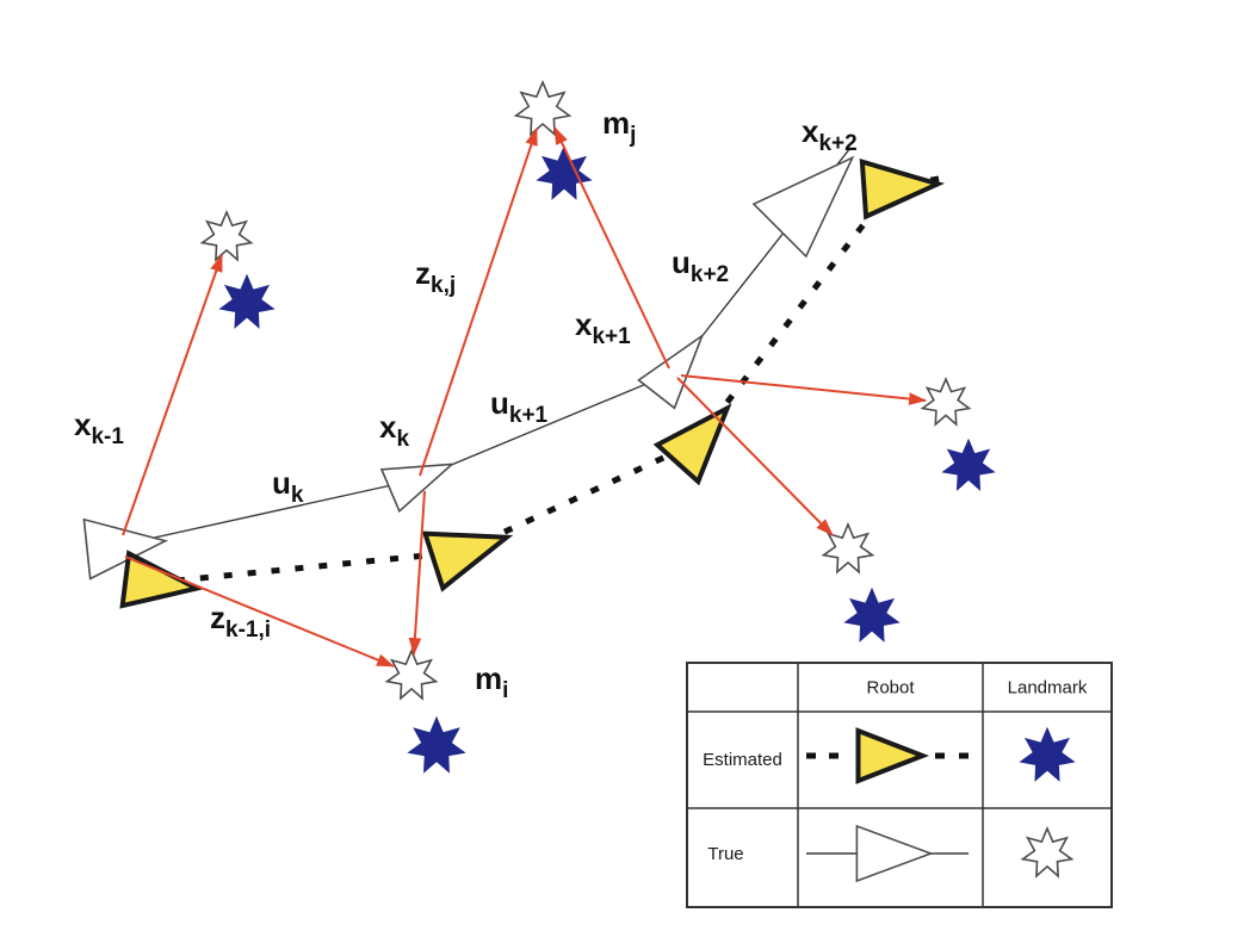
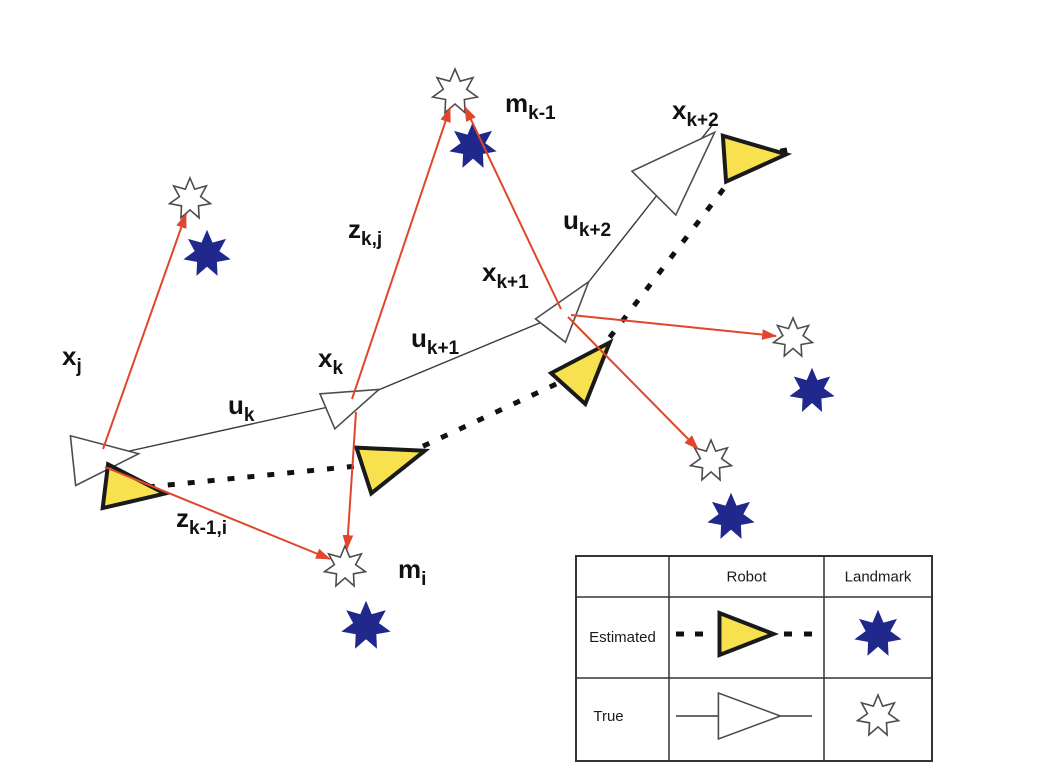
- xk-1
+ xj
  xk
  xk+1
  xk+2
  uk
  uk+1
  uk+2
  zk,j
  zk-1,i
- mj
+ mk-1
  mi
  Robot
  Landmark
  Estimated
  True
